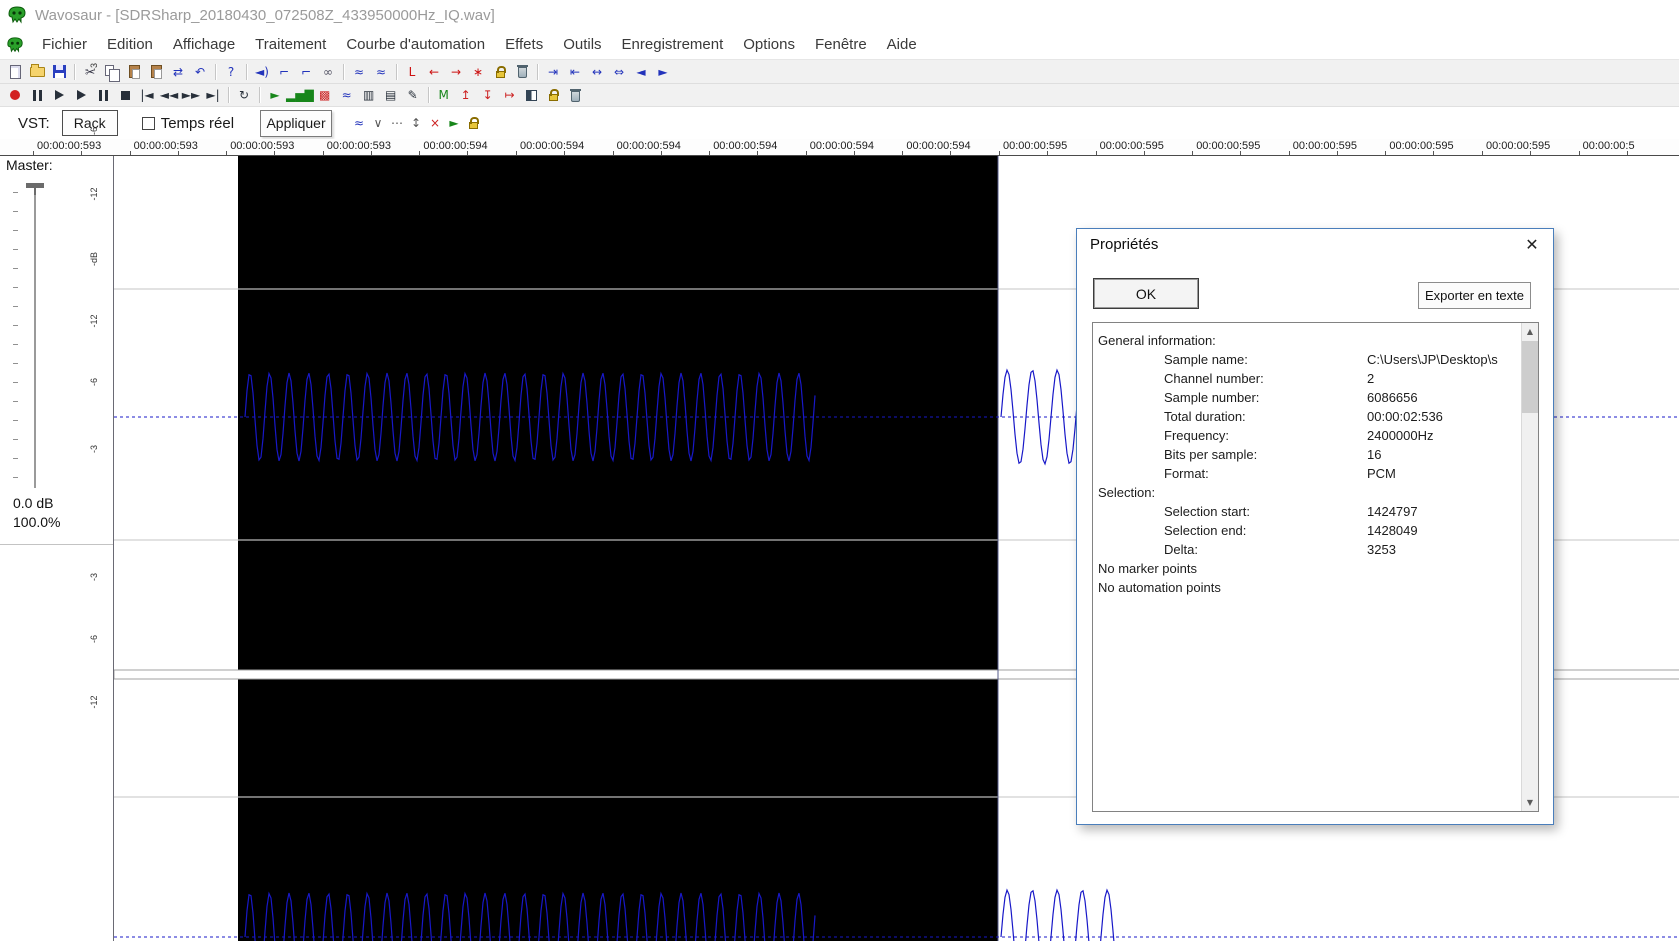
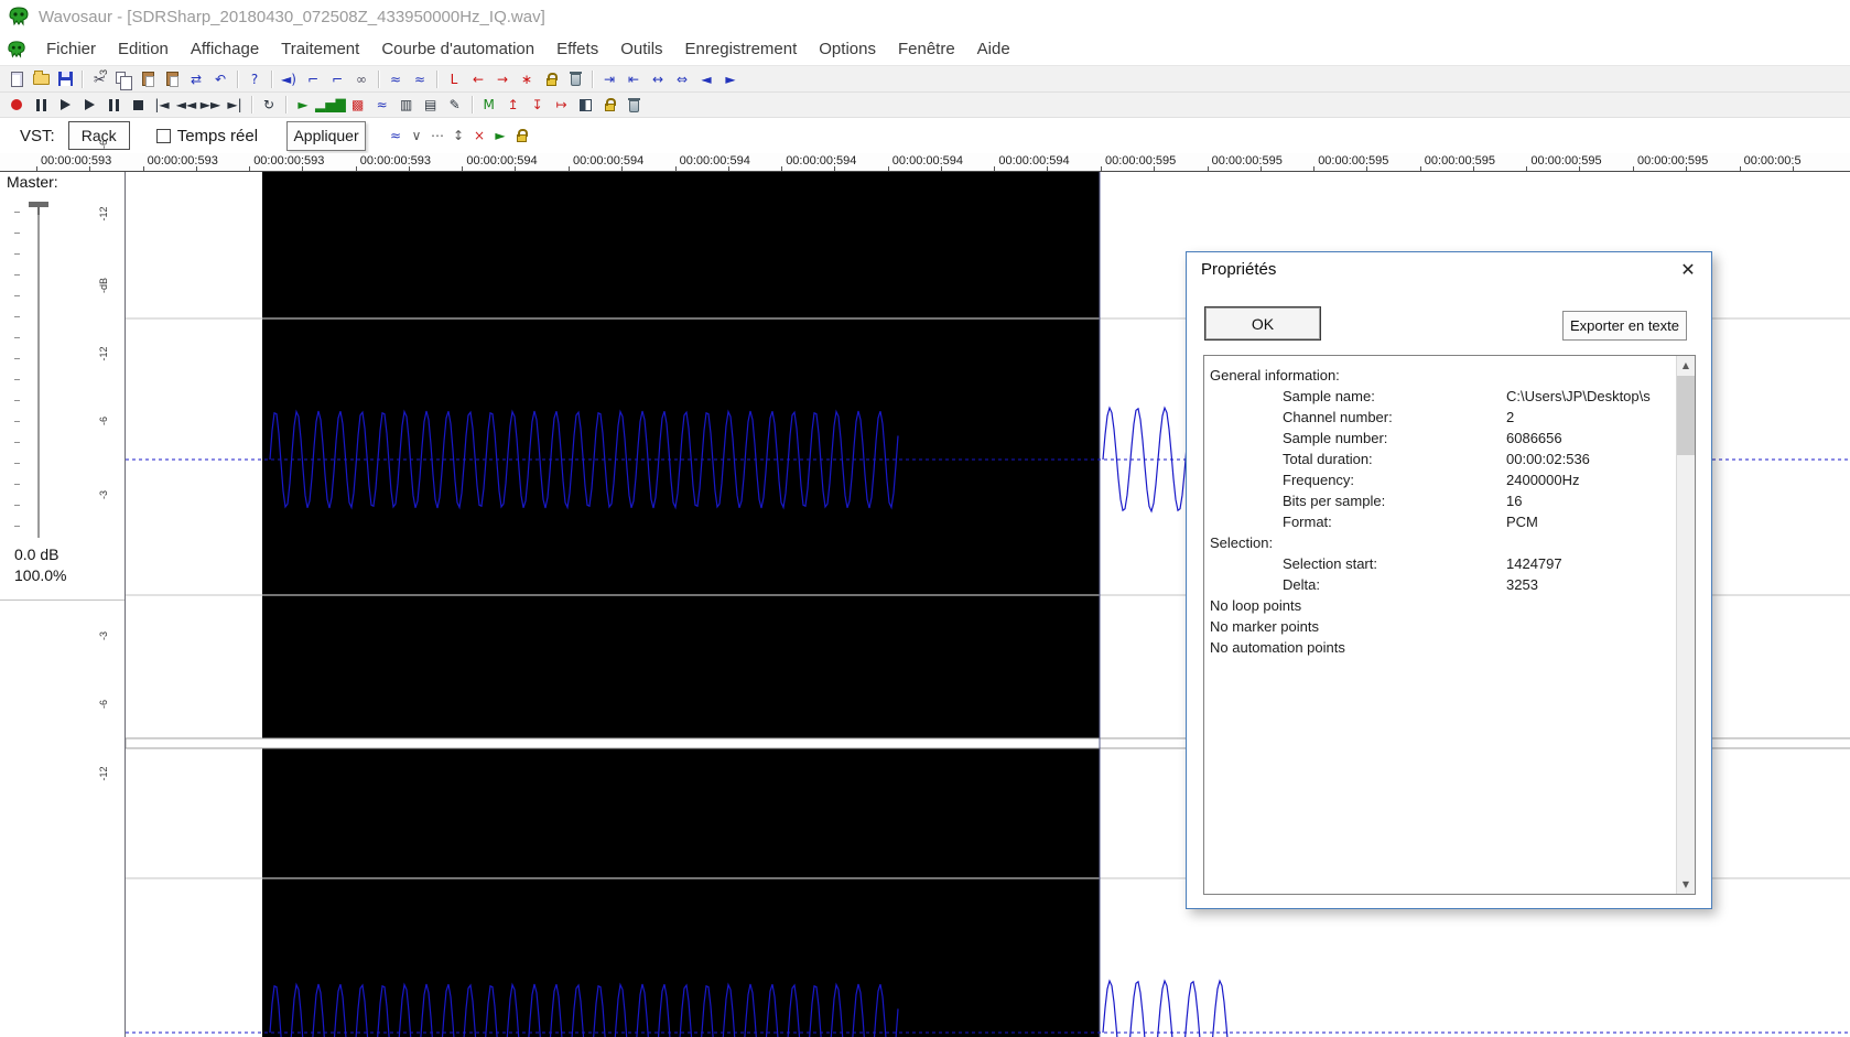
  Wavosaur - [SDRSharp_20180430_072508Z_433950000Hz_IQ.wav]
  Fichier
  Edition
  Affichage
  Traitement
  Courbe d'automation
  Effets
  Outils
  Enregistrement
  Options
  Fenêtre
  Aide
  ✂
  ⇄
  ↶
  ?
  ◄)
  ⌐
  ⌐
  ∞
  ≈
  ≈
  L
  ←
  →
  ∗
  ⇥
  ⇤
  ↔
  ⇔
  ◄
  ►
  |◄
  ◄◄
  ►►
  ►|
  ↻
  ►
  ▂▅▇
  ▩
  ≈
  ▥
  ▤
  ✎
  M
  ↥
  ↧
  ↦
  VST:
  Rack
  Temps réel
  Appliquer
  ≈
  ∨
  ⋯
  ↕
  ×
  ►
  00:00:00:593
  00:00:00:593
  00:00:00:593
  00:00:00:593
  00:00:00:594
  00:00:00:594
  00:00:00:594
  00:00:00:594
  00:00:00:594
  00:00:00:594
  00:00:00:595
  00:00:00:595
  00:00:00:595
  00:00:00:595
  00:00:00:595
  00:00:00:595
  00:00:00:5
  Master:
  0.0 dB
  100.0%
  Propriétés
  ✕
  OK
  Exporter en texte
  General information:
  Sample name:
  C:\Users\JP\Desktop\s
  Channel number:
  2
  Sample number:
  6086656
  Total duration:
  00:00:02:536
  Frequency:
  2400000Hz
  Bits per sample:
  16
  Format:
  PCM
  Selection:
  Selection start:
  1424797
- Selection end:
- 1428049
  Delta:
  3253
+ No loop points
  No marker points
  No automation points
  ▲
  ▼
